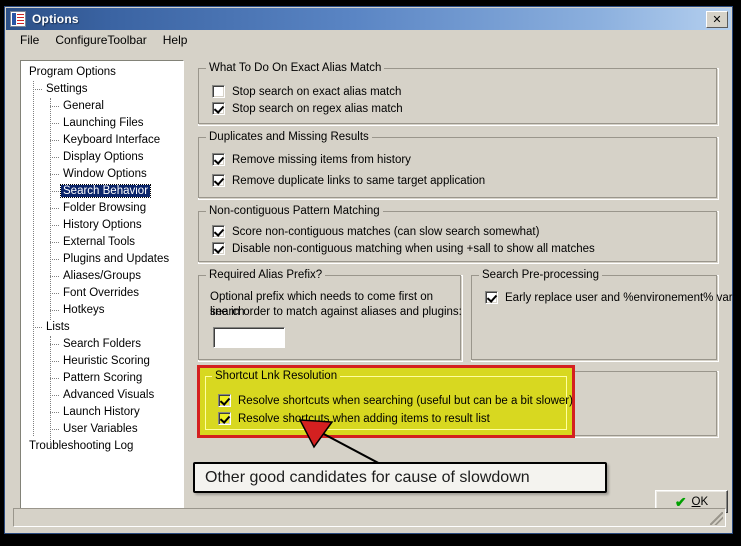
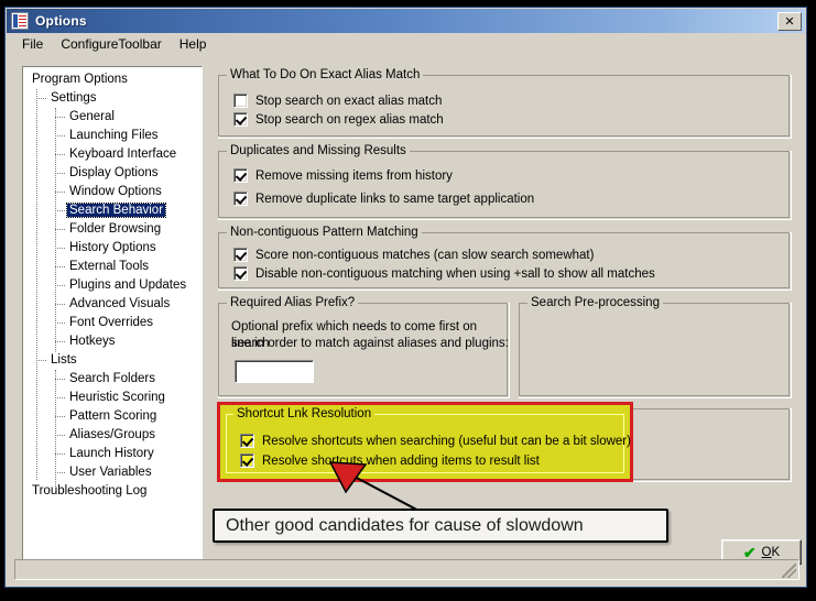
  Options
  ✕
  File
  ConfigureToolbar
  Help
  Program Options
  Settings
  General
  Launching Files
  Keyboard Interface
  Display Options
  Window Options
  Search Behavior
  Folder Browsing
  History Options
  External Tools
  Plugins and Updates
- Aliases/Groups
+ Advanced Visuals
  Font Overrides
  Hotkeys
  Lists
  Search Folders
  Heuristic Scoring
  Pattern Scoring
- Advanced Visuals
+ Aliases/Groups
  Launch History
  User Variables
  Troubleshooting Log
  What To Do On Exact Alias Match
  Stop search on exact alias match
  Stop search on regex alias match
  Duplicates and Missing Results
  Remove missing items from history
  Remove duplicate links to same target application
  Non-contiguous Pattern Matching
  Score non-contiguous matches (can slow search somewhat)
  Disable non-contiguous matching when using +sall to show all matches
  Required Alias Prefix?
  Optional prefix which needs to come first on search
  line in order to match against aliases and plugins:
  Search Pre-processing
- Early replace user and %environement% vars
  Shortcut Lnk Resolution
  Resolve shortcuts when searching (useful but can be a bit slower)
  Resolve shortcuts when adding items to result list
  ✔
  OK
  Other good candidates for cause of slowdown
